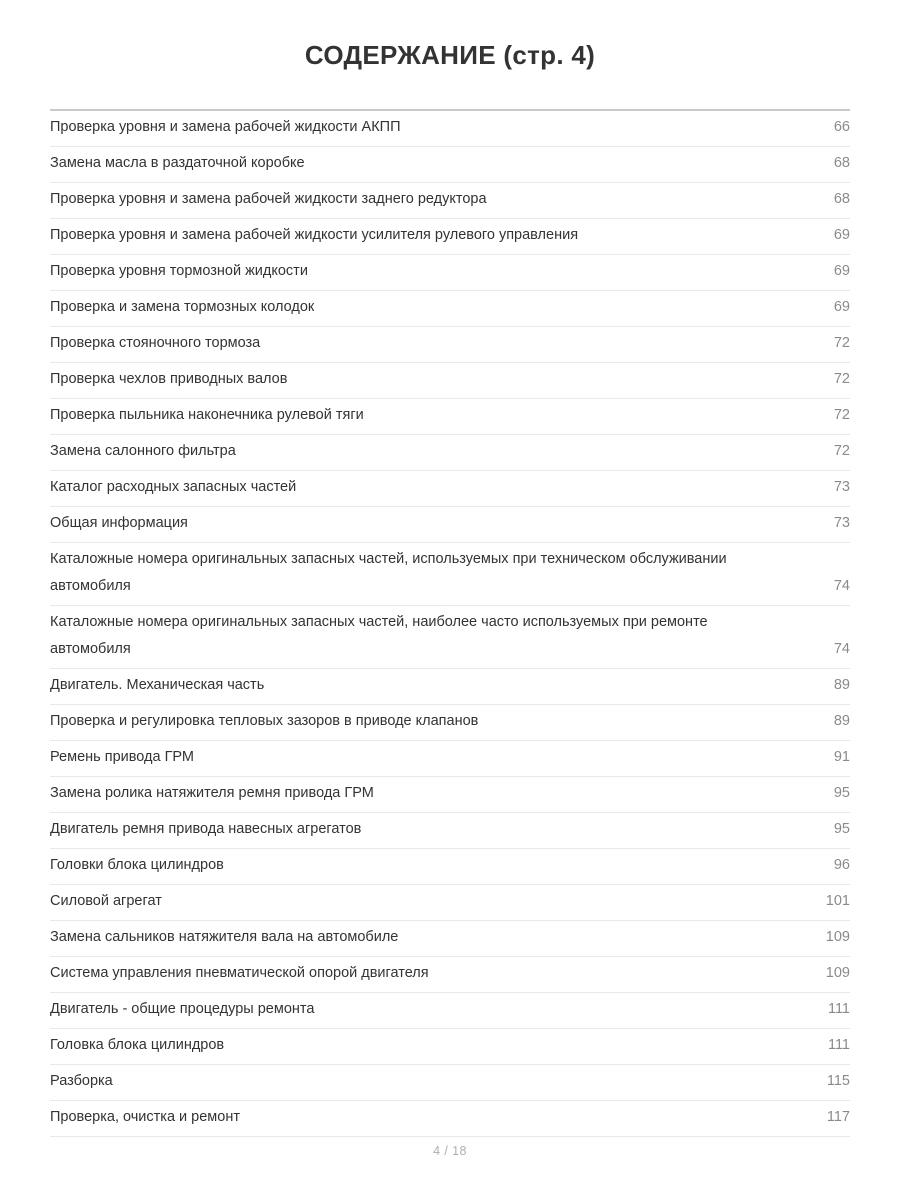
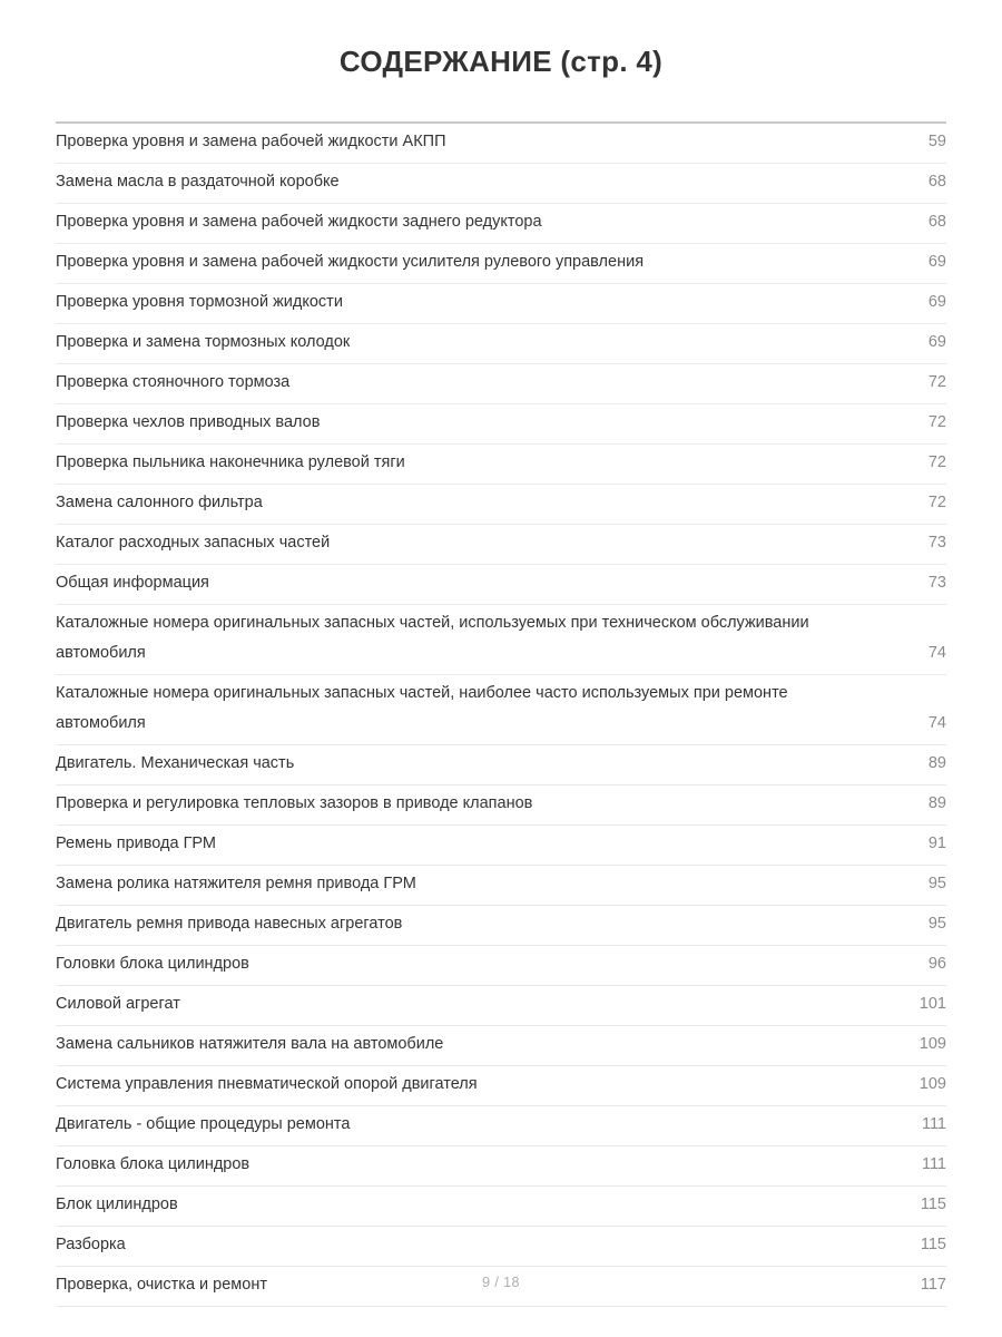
  СОДЕРЖАНИЕ (стр. 4)
- Проверка уровня и замена рабочей жидкости АКПП	66
+ Проверка уровня и замена рабочей жидкости АКПП	59
  Замена масла в раздаточной коробке	68
  Проверка уровня и замена рабочей жидкости заднего редуктора	68
  Проверка уровня и замена рабочей жидкости усилителя рулевого управления	69
  Проверка уровня тормозной жидкости	69
  Проверка и замена тормозных колодок	69
  Проверка стояночного тормоза	72
  Проверка чехлов приводных валов	72
  Проверка пыльника наконечника рулевой тяги	72
  Замена салонного фильтра	72
  Каталог расходных запасных частей	73
  Общая информация	73
  Каталожные номера оригинальных запасных частей, используемых при техническом обслуживании автомобиля	74
  Каталожные номера оригинальных запасных частей, наиболее часто используемых при ремонте автомобиля	74
  Двигатель. Механическая часть	89
  Проверка и регулировка тепловых зазоров в приводе клапанов	89
  Ремень привода ГРМ	91
  Замена ролика натяжителя ремня привода ГРМ	95
  Двигатель ремня привода навесных агрегатов	95
  Головки блока цилиндров	96
  Силовой агрегат	101
  Замена сальников натяжителя вала на автомобиле	109
  Система управления пневматической опорой двигателя	109
  Двигатель - общие процедуры ремонта	111
  Головка блока цилиндров	111
+ Блок цилиндров	115
  Разборка	115
  Проверка, очистка и ремонт	117
- 4 / 18
+ 9 / 18
